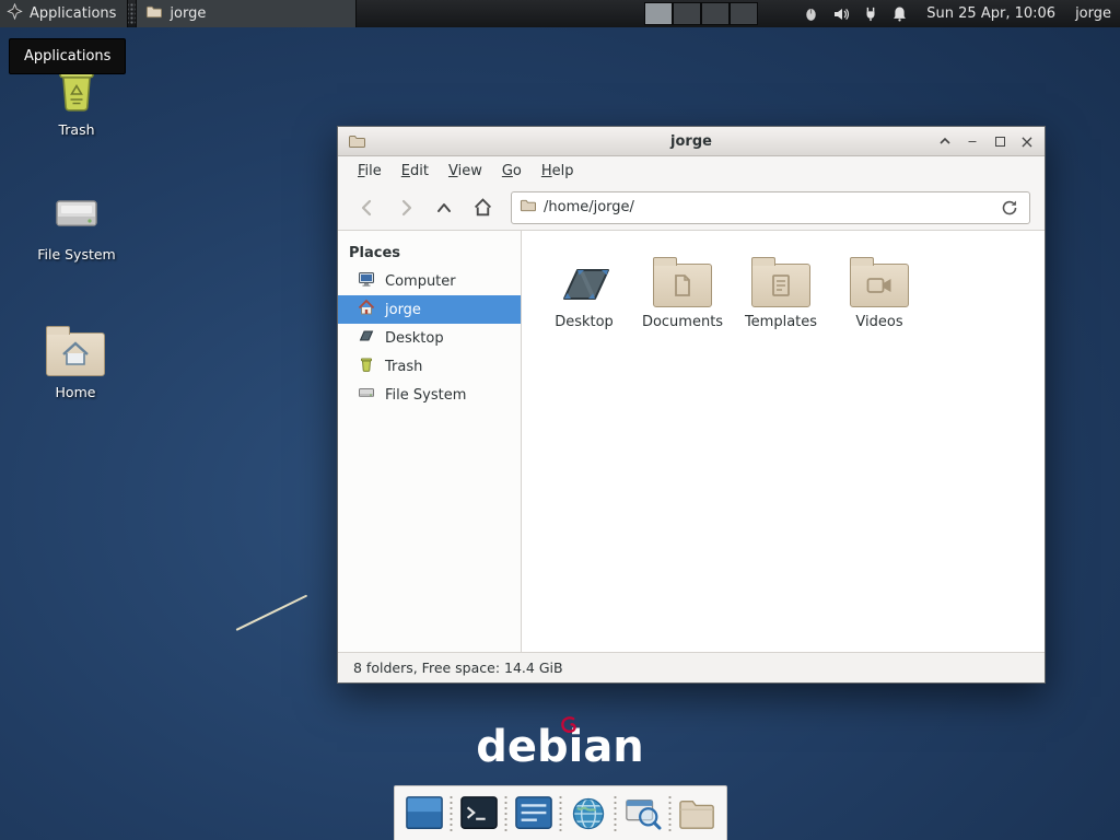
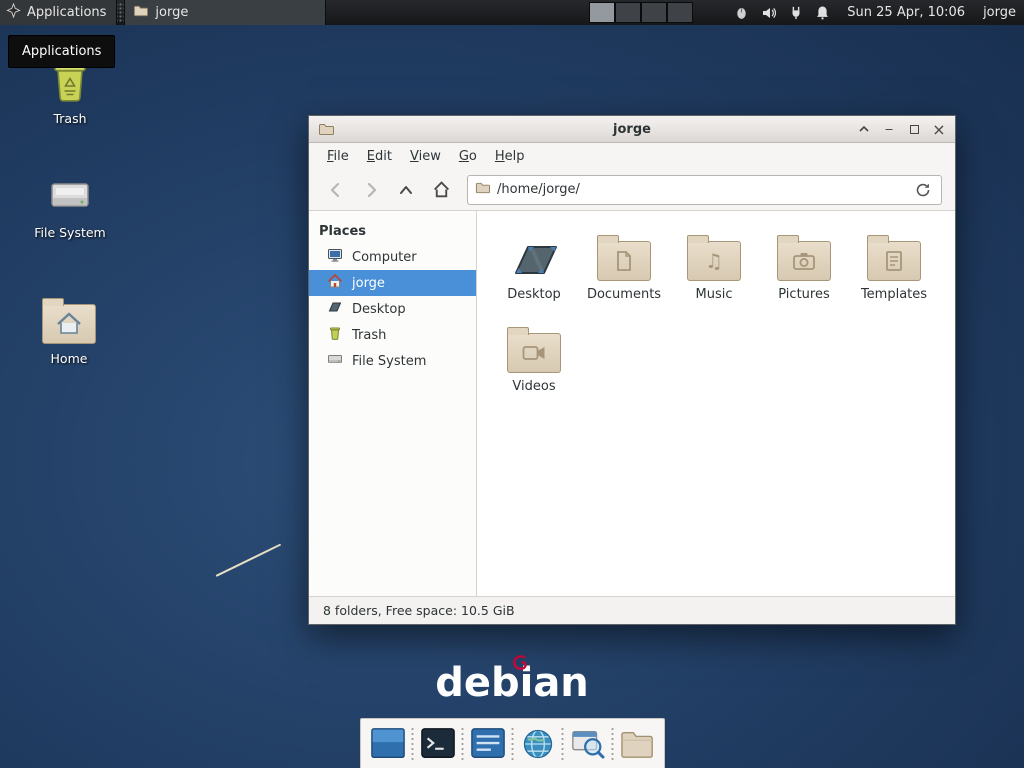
  Applications
  jorge
  Sun 25 Apr, 10:06
  jorge
  Applications
  Trash
  File System
  Home
  jorge
  ‒
  ×
  File
  Edit
  View
  Go
  Help
  /home/jorge/
  Places
  Computer
  jorge
  Desktop
  Trash
  File System
  Desktop
  Documents
+ ♫
+ Music
+ Pictures
  Templates
  Videos
- 8 folders, Free space: 14.4 GiB
+ 8 folders, Free space: 10.5 GiB
  debian
